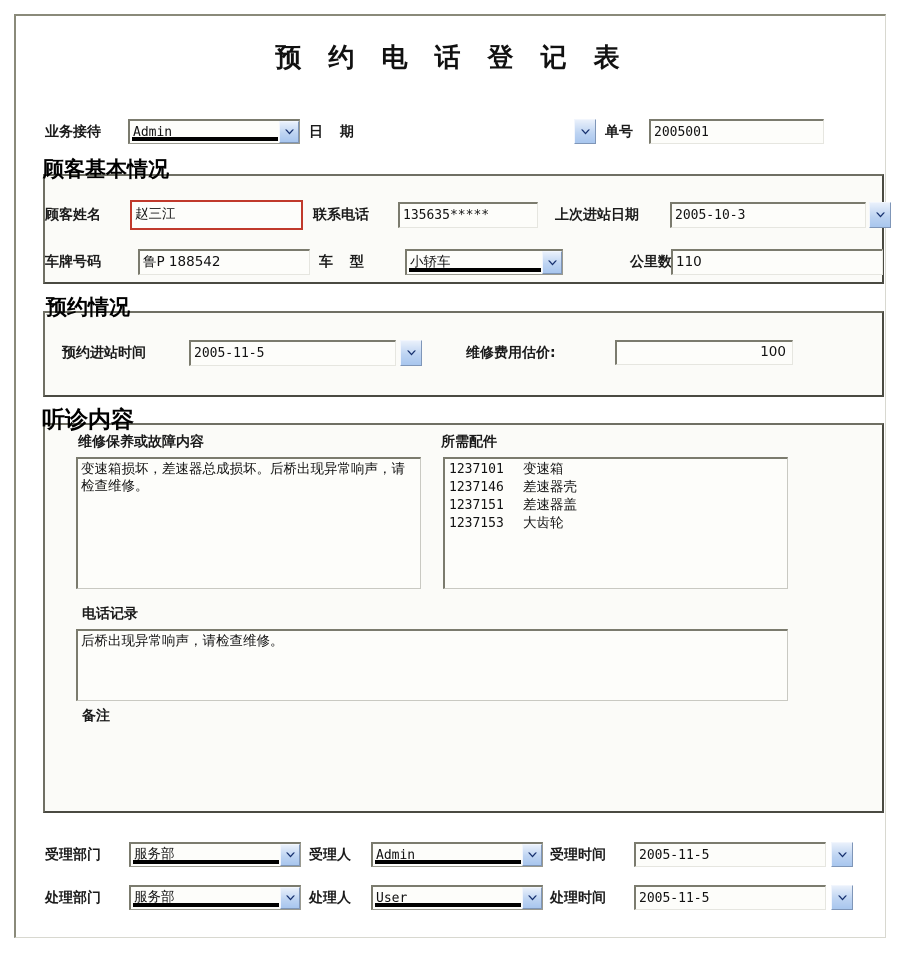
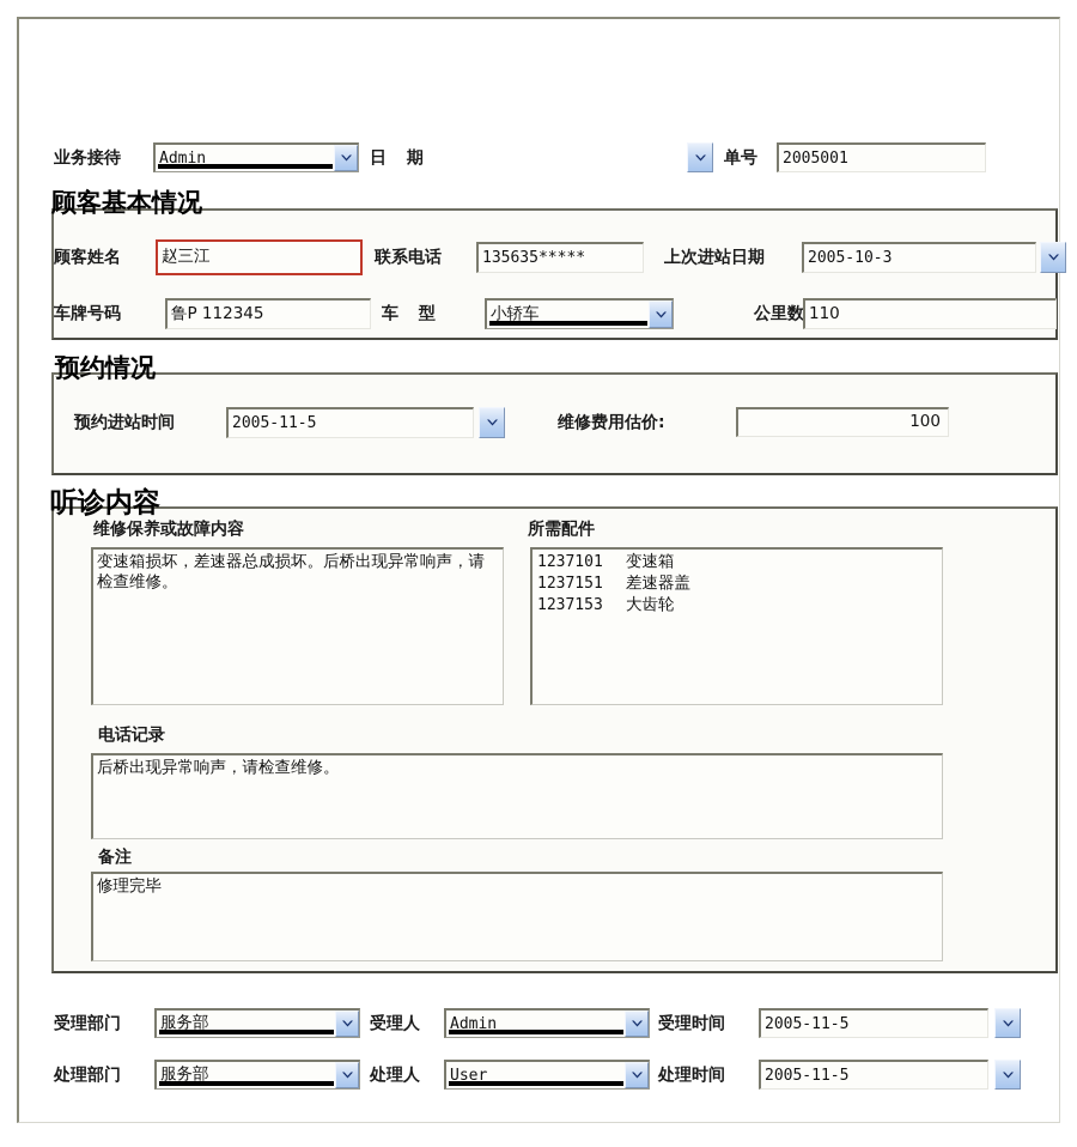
- 预 约 电 话 登 记 表
  业务接待
  Admin
  日 期
  单号
  2005001
  顾客基本情况
  顾客姓名
  赵三江
  联系电话
  135635*****
  上次进站日期
  2005-10-3
  车牌号码
- 鲁P 188542
+ 鲁P 112345
  车 型
  小轿车
  公里数
  110
  预约情况
  预约进站时间
  2005-11-5
  维修费用估价:
  100
  听诊内容
  维修保养或故障内容
  变速箱损坏，差速器总成损坏。后桥出现异常响声，请检查维修。
  所需配件
  1237101 变速箱
- 1237146 差速器壳
  1237151 差速器盖
  1237153 大齿轮
  电话记录
  后桥出现异常响声，请检查维修。
  备注
+ 修理完毕
  受理部门
  服务部
  受理人
  Admin
  受理时间
  2005-11-5
  处理部门
  服务部
  处理人
  User
  处理时间
  2005-11-5
